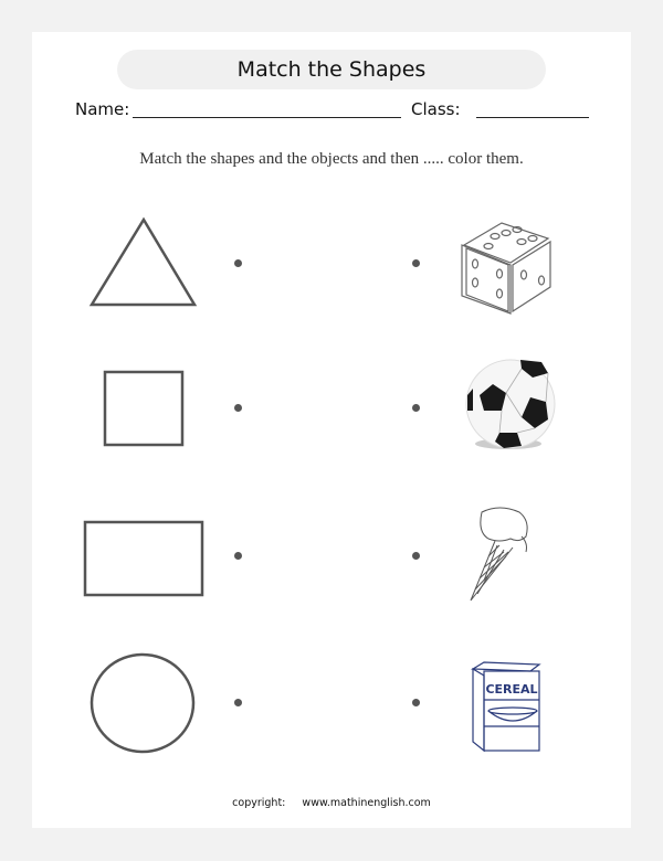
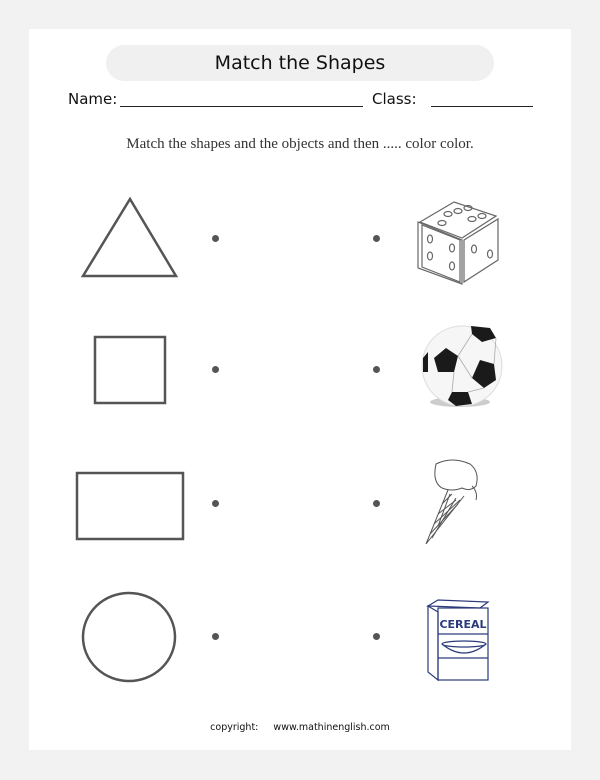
  Match the Shapes
  Name:
  Class:
- Match the shapes and the objects and then ..... color them.
+ Match the shapes and the objects and then ..... color color.
  CEREAL
  copyright: www.mathinenglish.com
